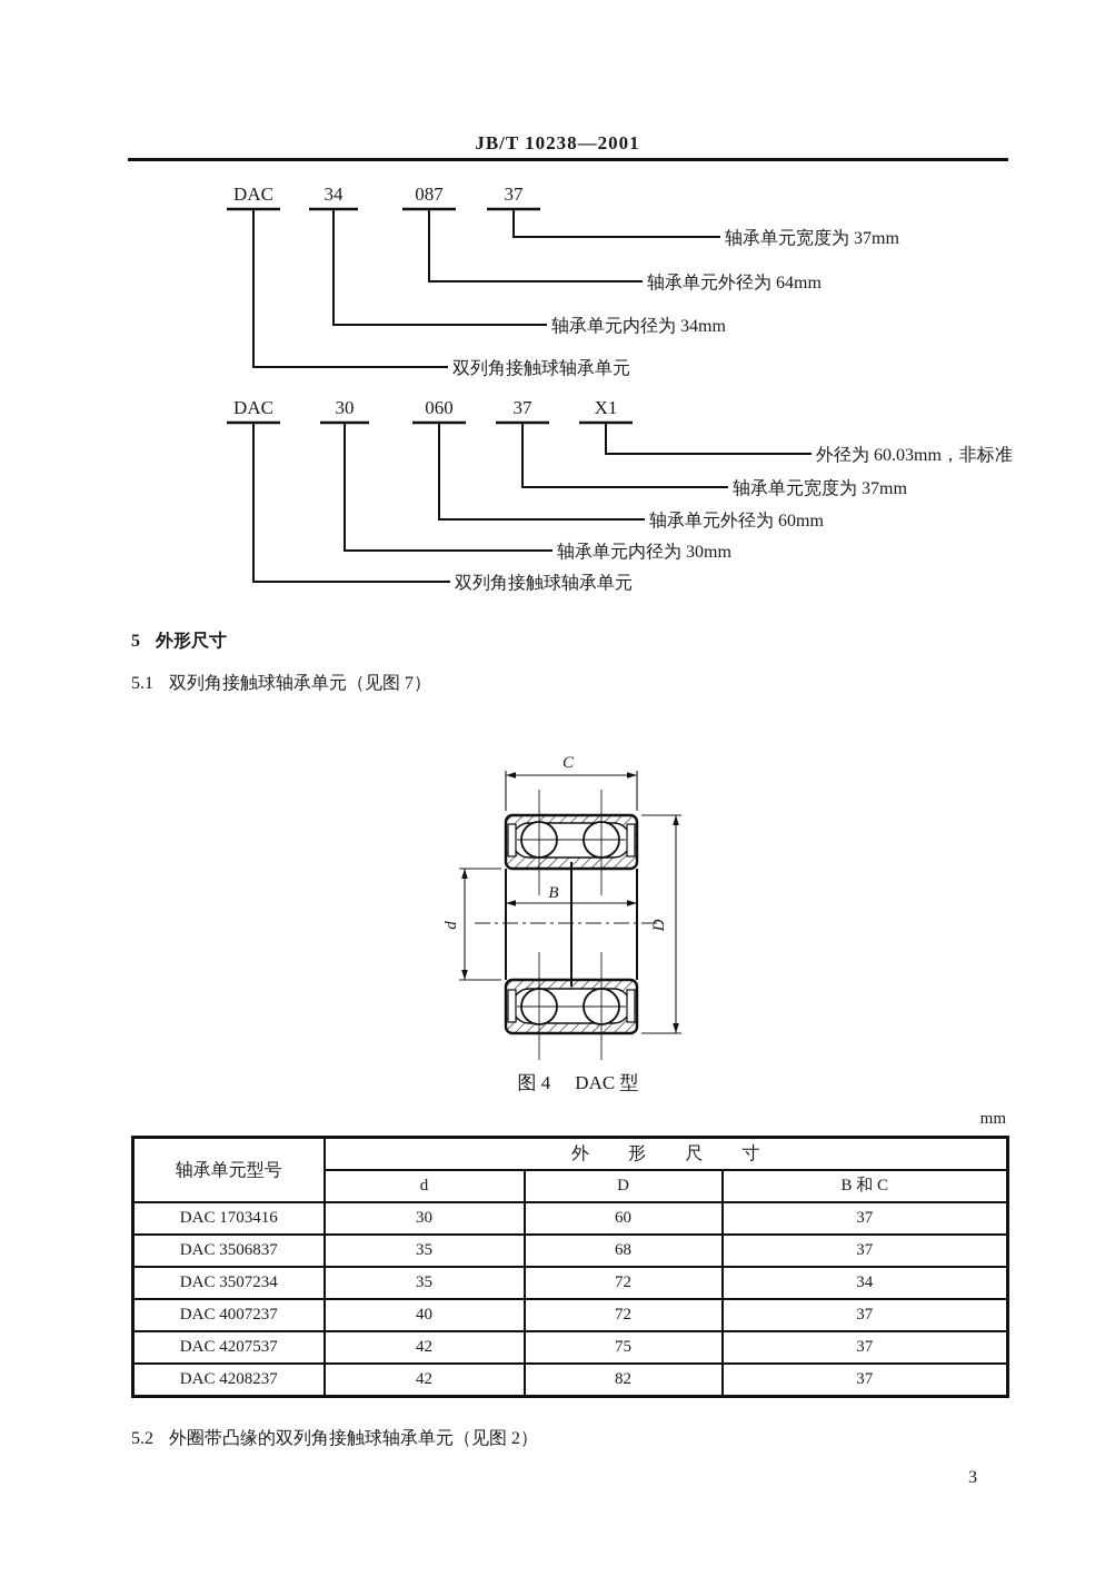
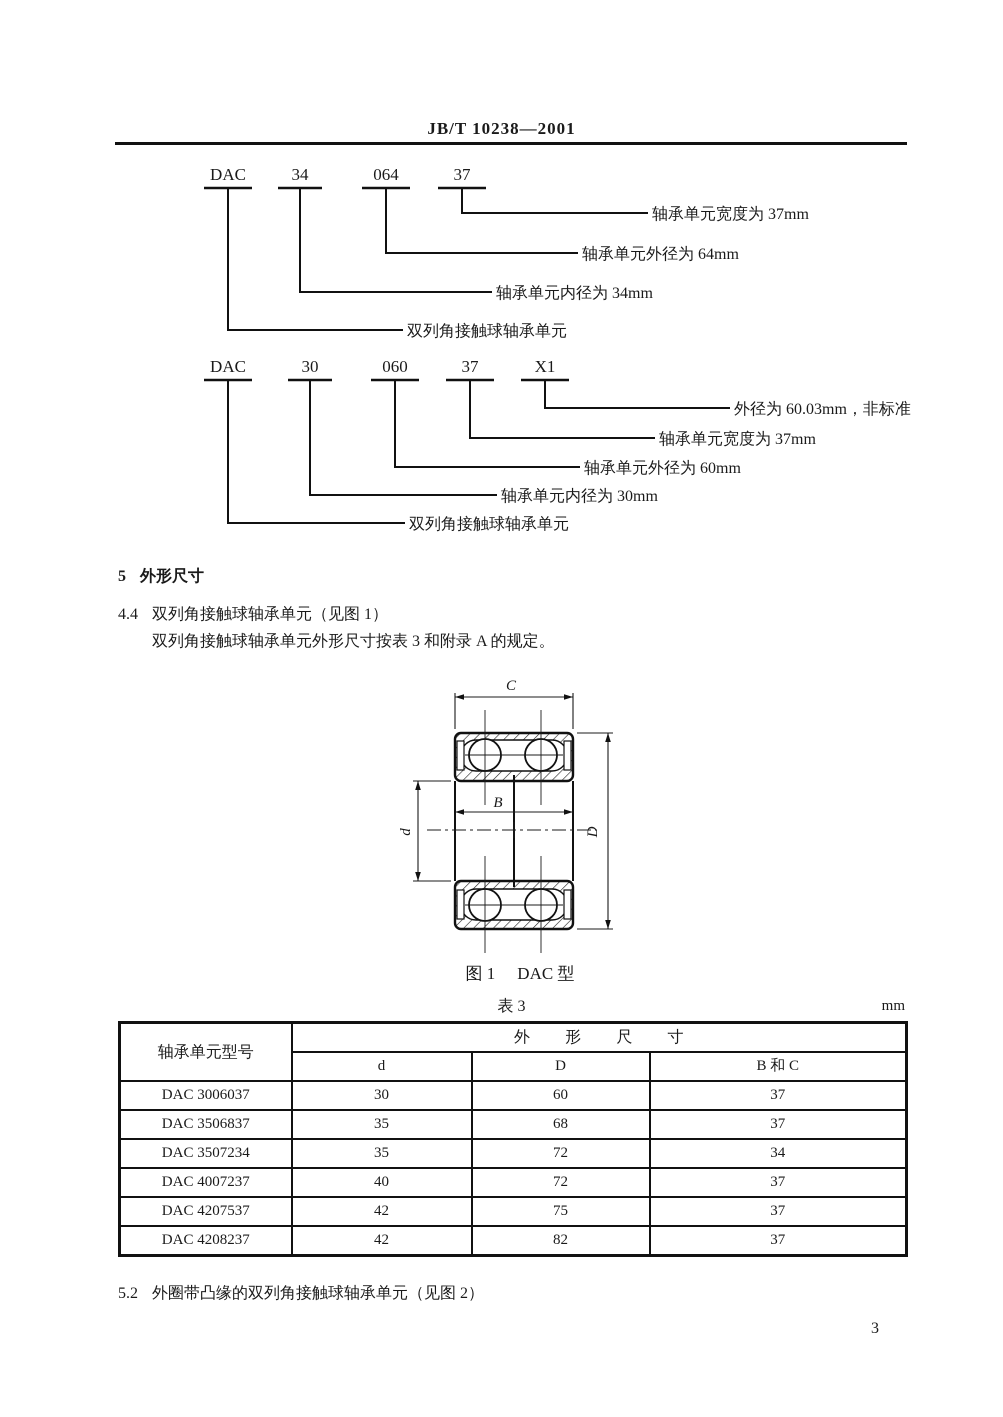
  JB/T 10238—2001
  DAC
  34
- 087
+ 064
  37
  轴承单元宽度为 37mm
  轴承单元外径为 64mm
  轴承单元内径为 34mm
  双列角接触球轴承单元
  DAC
  30
  060
  37
  X1
  外径为 60.03mm，非标准
  轴承单元宽度为 37mm
  轴承单元外径为 60mm
  轴承单元内径为 30mm
  双列角接触球轴承单元
  5
  外形尺寸
- 5.1
+ 4.4
- 双列角接触球轴承单元（见图 7）
+ 双列角接触球轴承单元（见图 1）
+ 双列角接触球轴承单元外形尺寸按表 3 和附录 A 的规定。
  C
  B
- 图 4 DAC 型
+ 图 1 DAC 型
+ 表 3
  mm
  轴承单元型号	外形尺寸
  d	D	B 和 C
- DAC 1703416	30	60	37
+ DAC 3006037	30	60	37
  DAC 3506837	35	68	37
  DAC 3507234	35	72	34
  DAC 4007237	40	72	37
  DAC 4207537	42	75	37
  DAC 4208237	42	82	37
  5.2
  外圈带凸缘的双列角接触球轴承单元（见图 2）
  3
